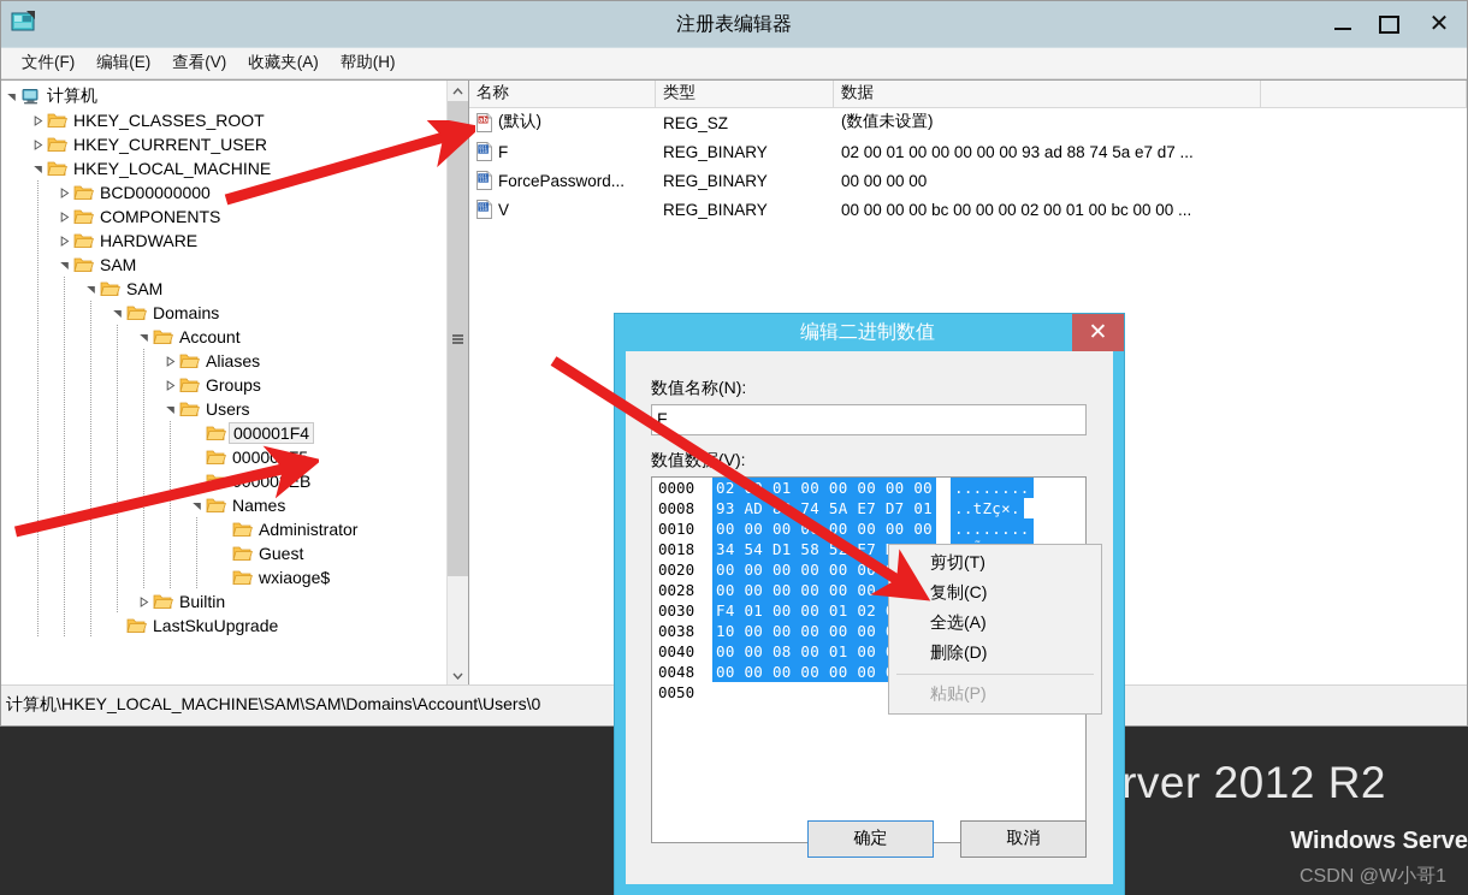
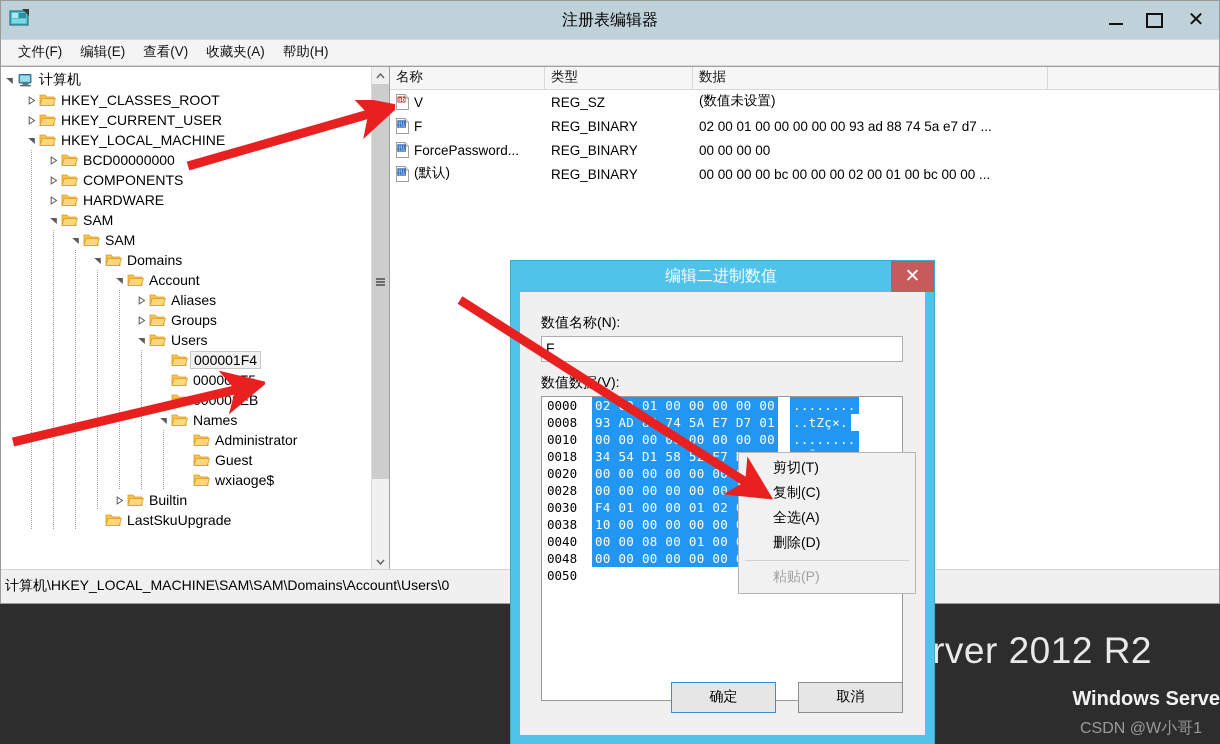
  rver 2012 R2
  Windows Serve
  CSDN @W小哥1
  注册表编辑器
  ✕
  文件(F)
  编辑(E)
  查看(V)
  收藏夹(A)
  帮助(H)
  计算机
  HKEY_CLASSES_ROOT
  HKEY_CURRENT_USER
  HKEY_LOCAL_MACHINE
  BCD00000000
  COMPONENTS
  HARDWARE
  SAM
  SAM
  Domains
  Account
  Aliases
  Groups
  Users
  000001F4
  000001F5
  0003EB
  Names
  Administrator
  Guest
  wxiaoge$
  Builtin
  LastSkuUpgrade
  名称
  类型
  数据
- (默认)
+ V
  REG_SZ
  (数值未设置)
  F
  REG_BINARY
  02 00 01 00 00 00 00 00 93 ad 88 74 5a e7 d7 ...
  ForcePassword...
  REG_BINARY
  00 00 00 00
- V
+ (默认)
  REG_BINARY
  00 00 00 00 bc 00 00 00 02 00 01 00 bc 00 00 ...
  计算机\HKEY_LOCAL_MACHINE\SAM\SAM\Domains\Account\Users\0
  编辑二进制数值
  ✕
  数值名称(N):
  F
  数值数(V):
  0000
  02 01 00 00 00 00 00
  ........
  0008
  93 AD 74 5A E7 D7 01
  .­.tZç×.
  0010
  00 00 00 0 00 00 00 00
  ........
  0018
  0020
  0028
  00 00 00 00 00 00
  0030
  F4 01 00 00 01 02
  0038
  10 00 00 00 00 00
  0040
  00 00 08 00 01 00
  0048
  00 00 00 00 00 00
  0050
  确定
  取消
  剪切(T)
  复制(C)
  全选(A)
  删除(D)
  粘贴(P)
